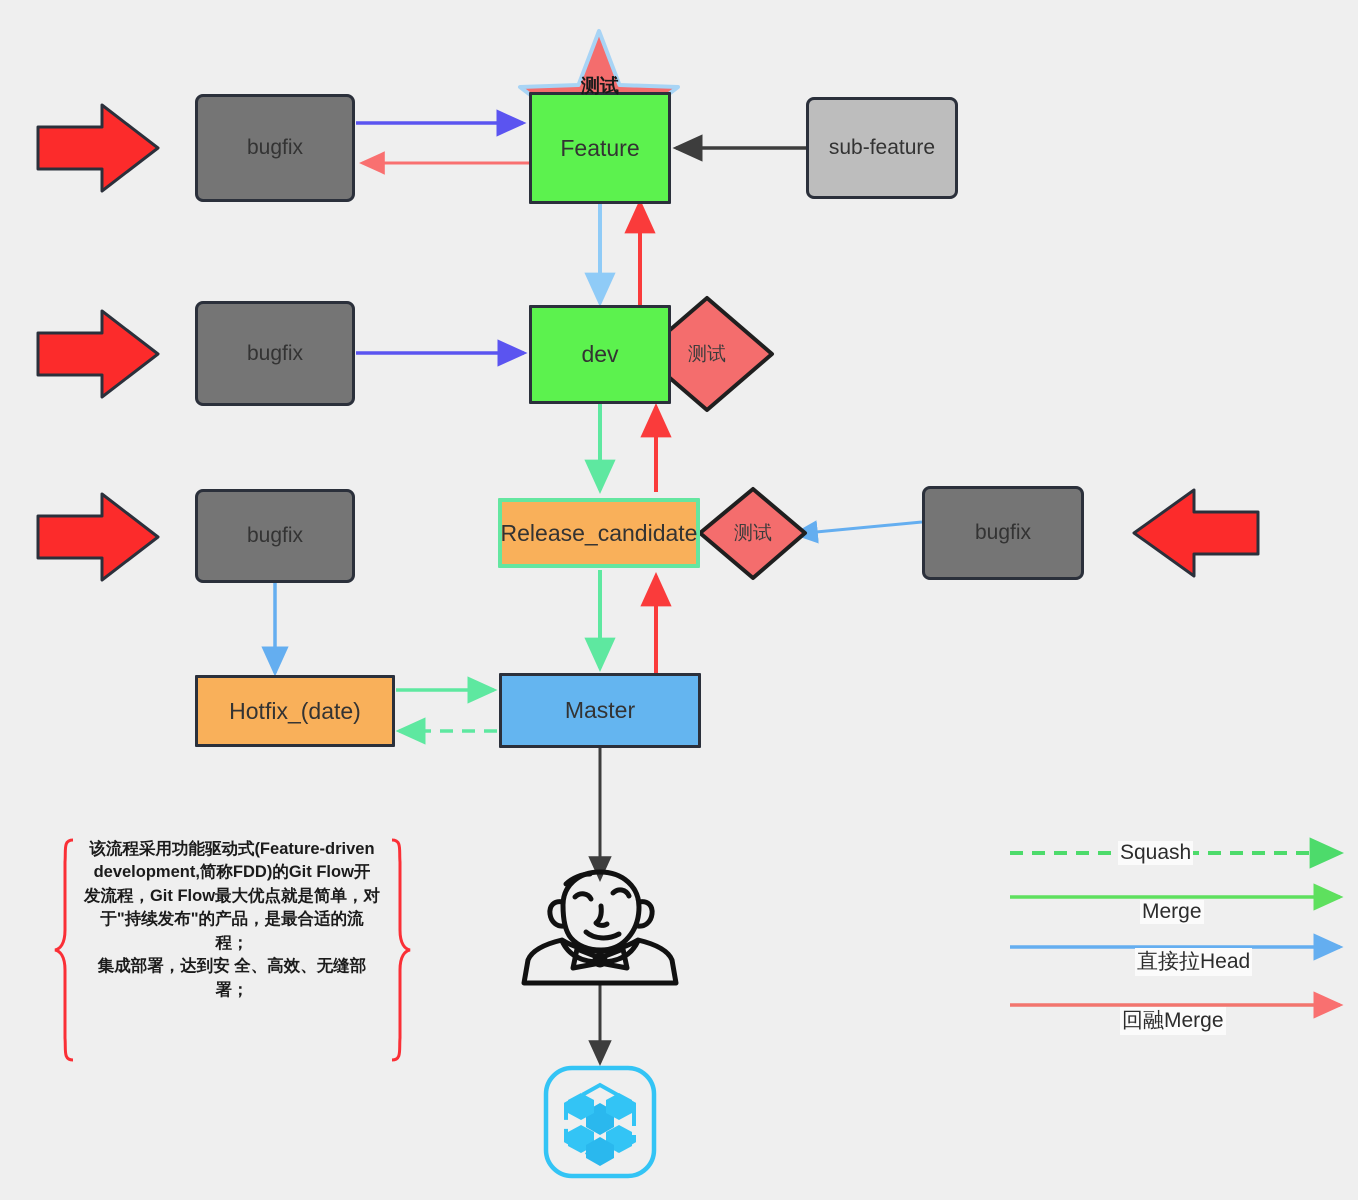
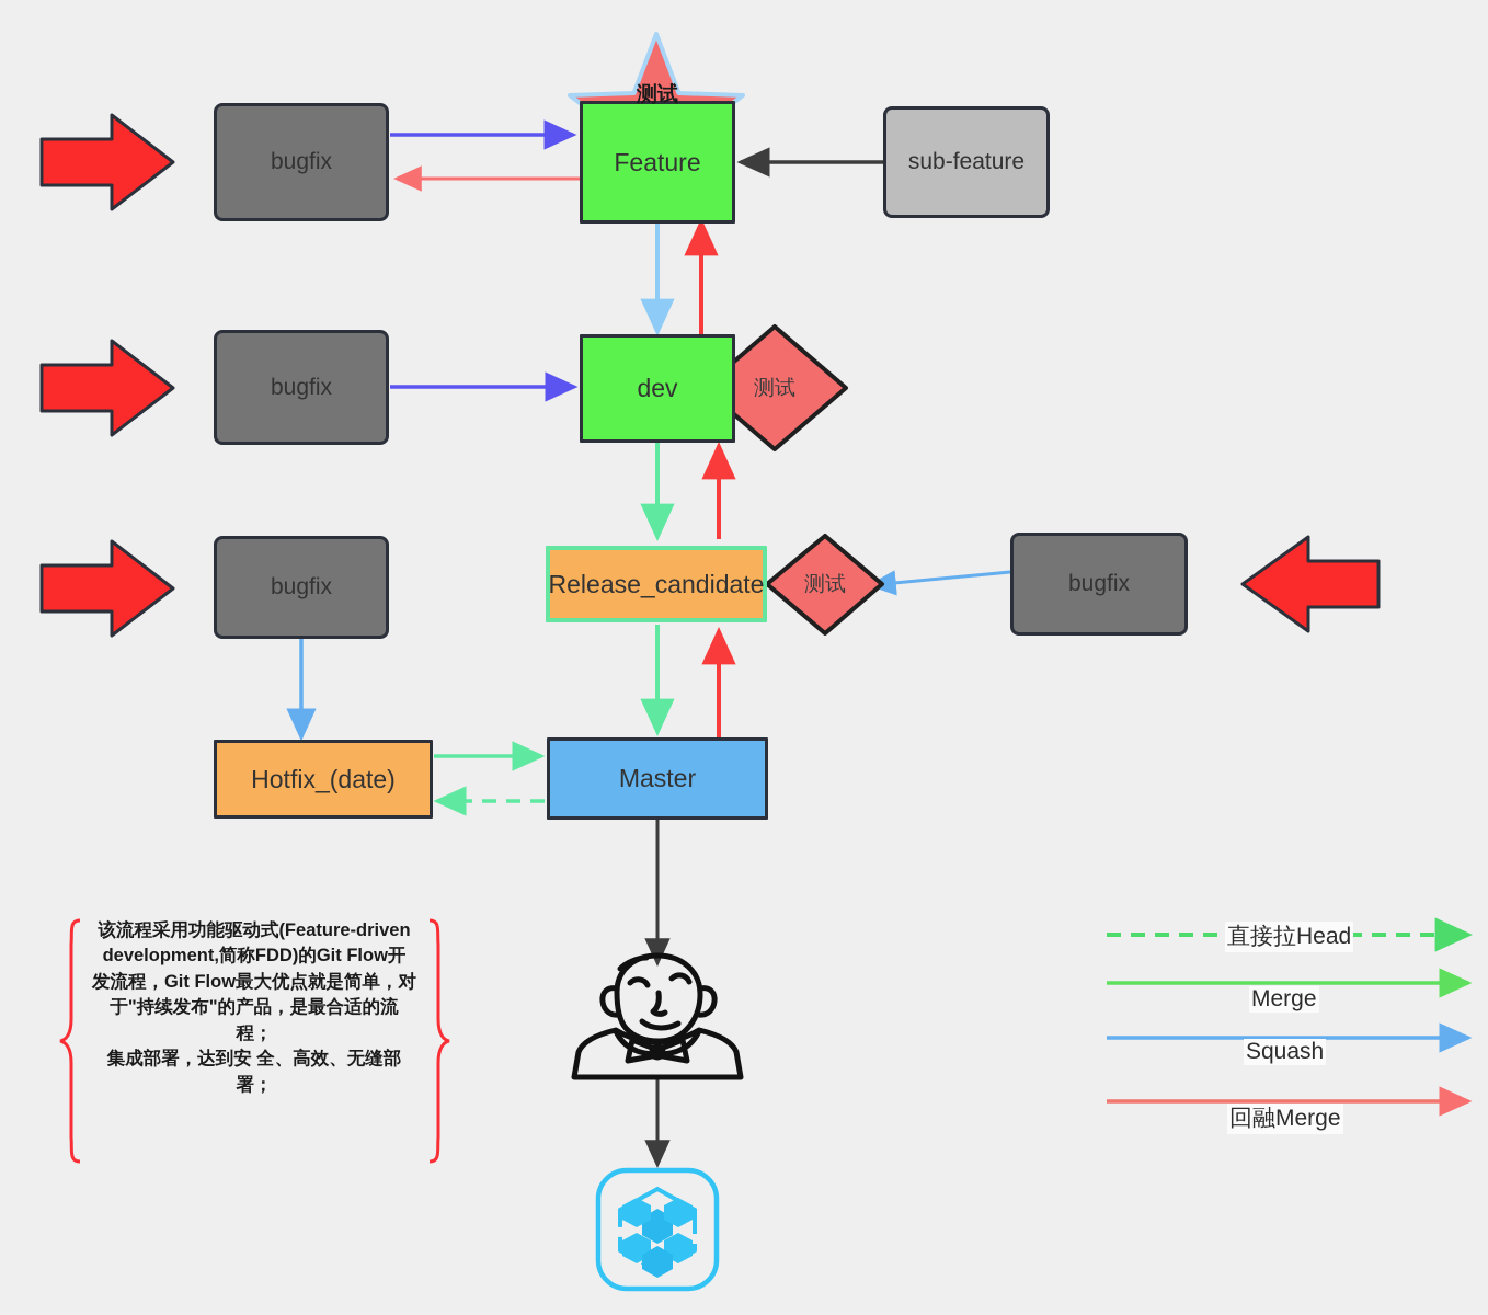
  bugfix
  Feature
  sub-feature
  bugfix
  dev
  bugfix
  Release_candidate
  bugfix
  Hotfix_(date)
  Master
  测试
  测试
  测试
- Squash
+ 直接拉Head
  Merge
- 直接拉Head
+ Squash
  回融Merge
  该流程采用功能驱动式(Feature-driven
  development,简称FDD)的Git Flow开
  发流程，Git Flow最大优点就是简单，对
  于"持续发布"的产品，是最合适的流
  程；
  集成部署，达到安 全、高效、无缝部
  署；
